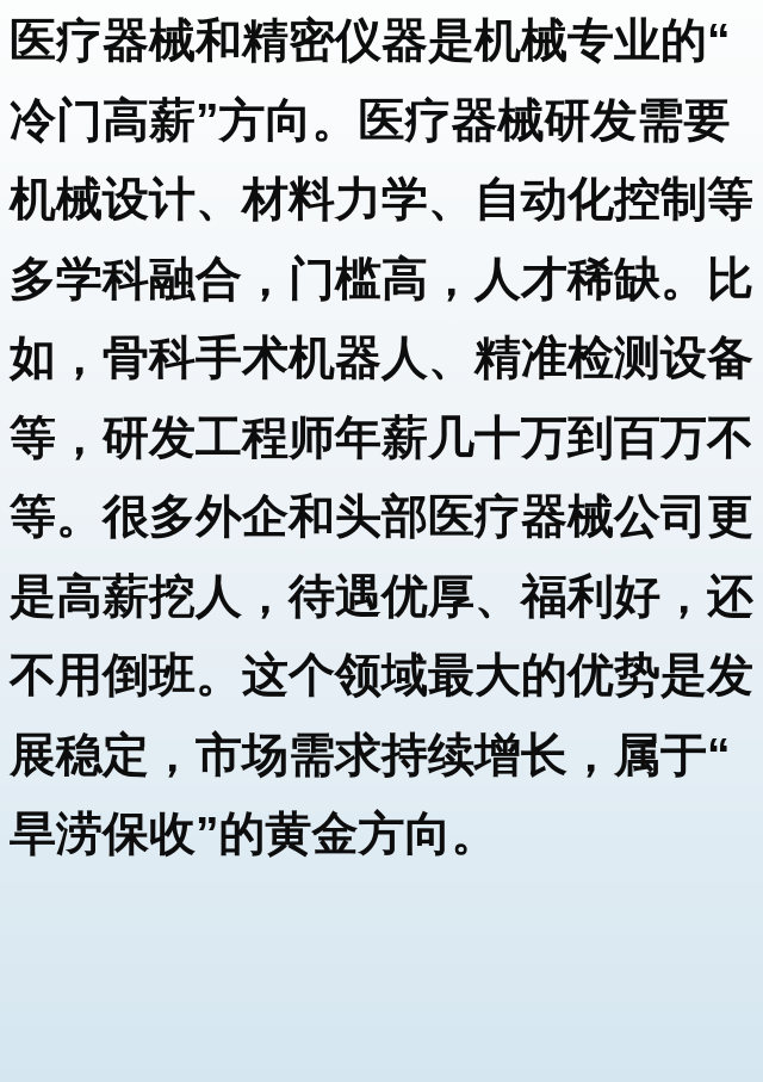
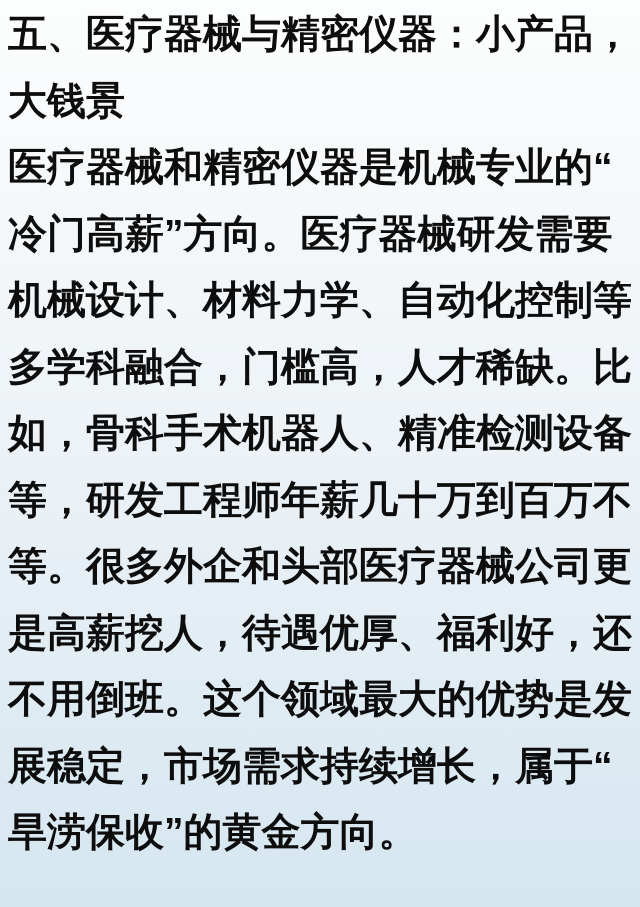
+ 五、医疗器械与精密仪器：小产品，大钱景
  医疗器械和精密仪器是机械专业的“冷门高薪”方向。医疗器械研发需要机械设计、材料力学、自动化控制等多学科融合，门槛高，人才稀缺。比如，骨科手术机器人、精准检测设备等，研发工程师年薪几十万到百万不等。很多外企和头部医疗器械公司更是高薪挖人，待遇优厚、福利好，还不用倒班。这个领域最大的优势是发展稳定，市场需求持续增长，属于“旱涝保收”的黄金方向。
